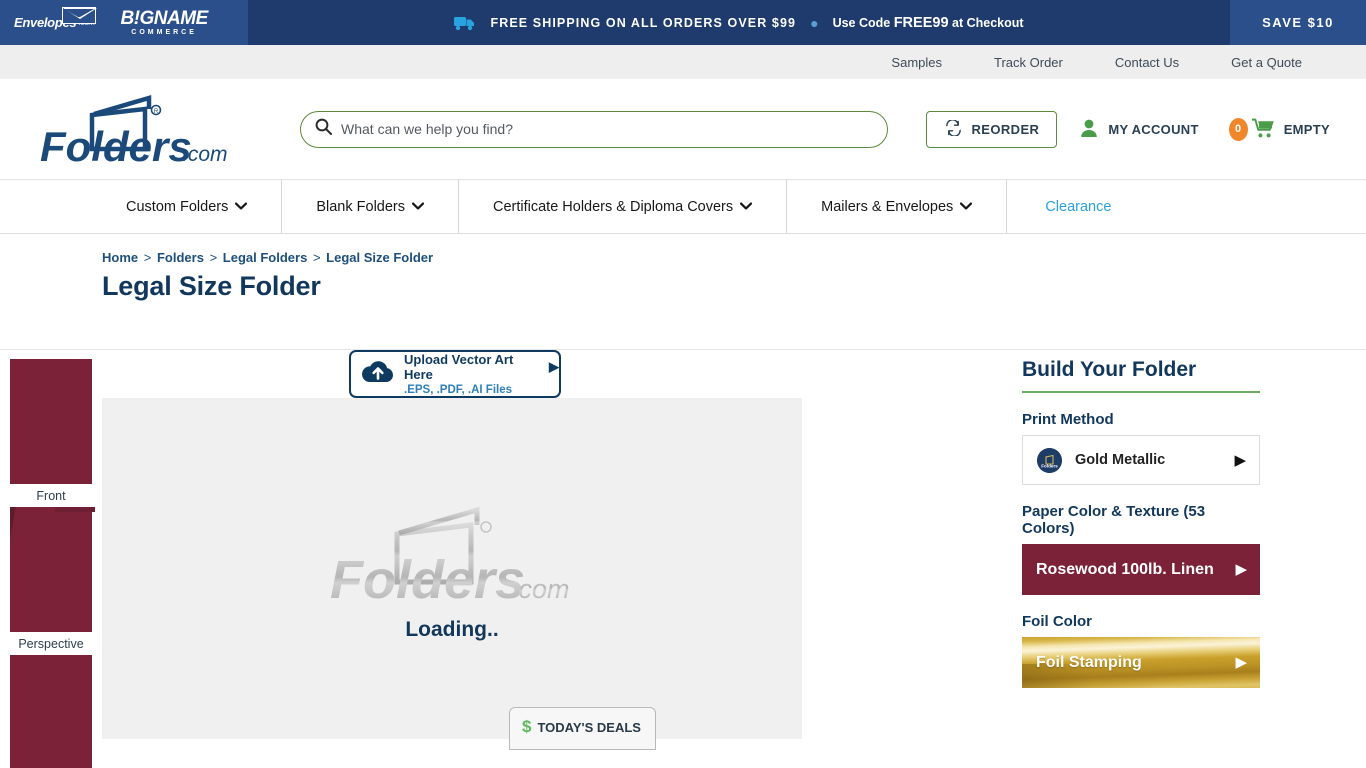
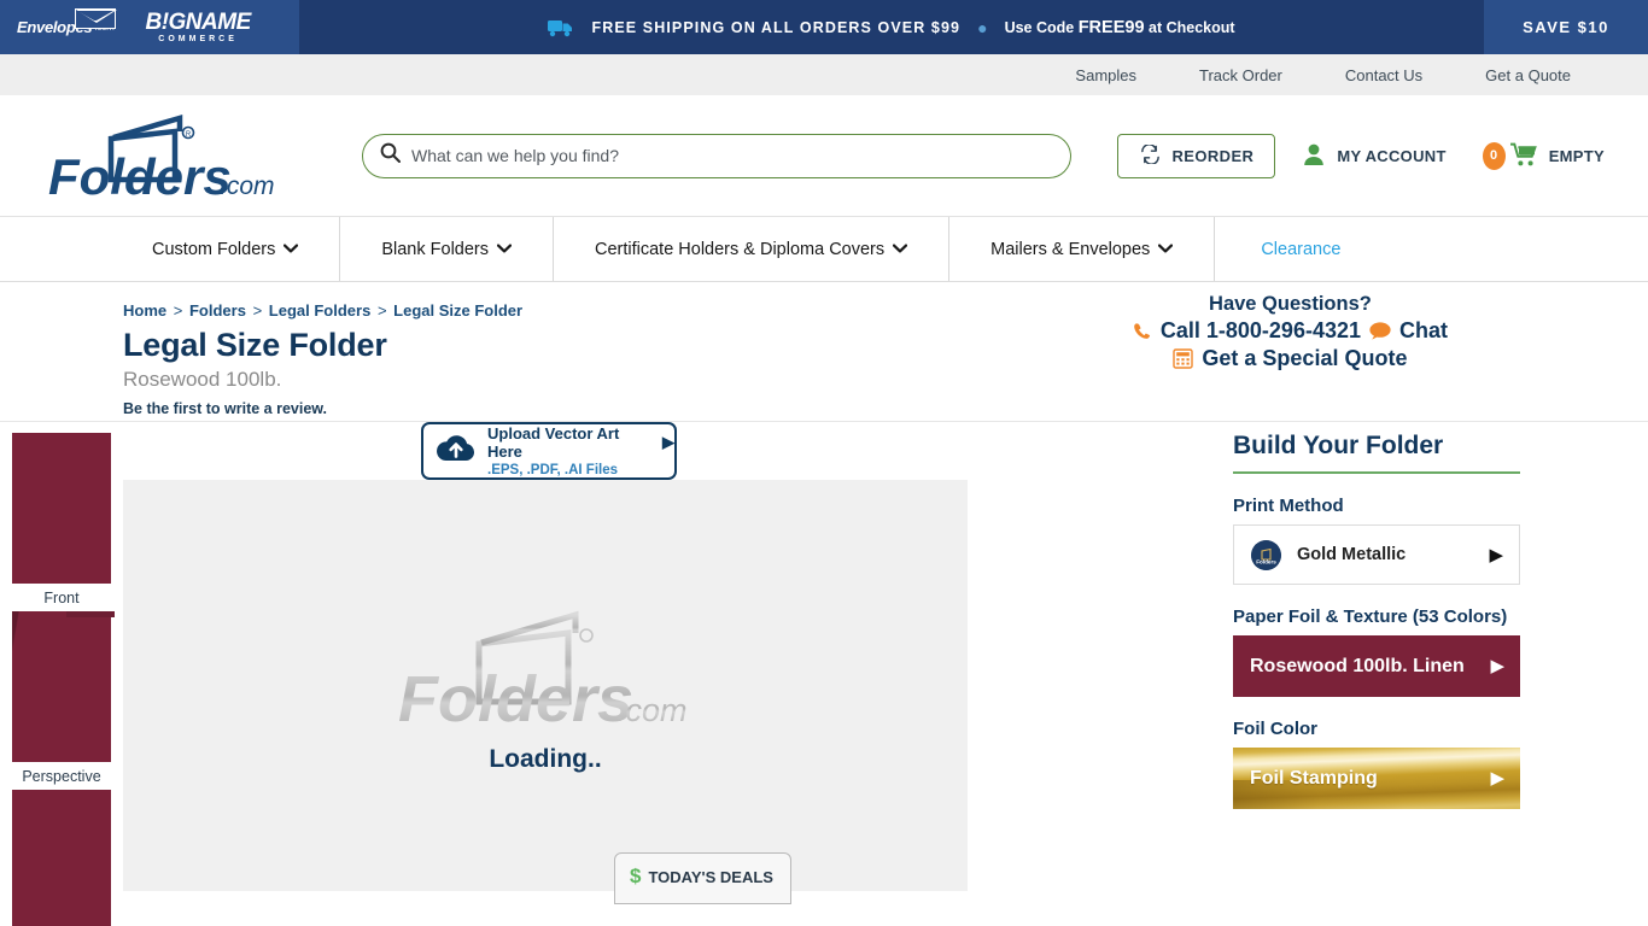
  Envelop
  B!GNAME
  FREE SHIPPING ON ALL ORDERS OVER $99
  ●
  Use Code FREE99 at Checkout
  SAVE $10
  Samples
  Track Order
  Contact Us
  Get a Quote
  Folders
  .com
  What can we help you find?
  REORDER
  MY ACCOUNT
  0
  EMPTY
  Custom Folders
  Blank Folders
  Certificate Holders & Diploma Covers
  Mailers & Envelopes
  Clearance
  Home > Folders > Legal Folders > Legal Size Folder
  Legal Size Folder
+ Rosewood 100lb.
+ Be the first to write a review.
+ Have Questions?
+ Call 1-800-296-4321
+ Chat
+ Get a Special Quote
  Front
  Perspective
  Upload Vector Art Here
  ▶
  .EPS, .PDF, .AI Files
  Folders
  .com
  Loading..
  $
  TODAY'S DEALS
  Build Your Folder
  Print Method
  Gold Metallic
  ▶
- Paper Color & Texture (53 Colors)
+ Paper Foil & Texture (53 Colors)
  Rosewood 100lb. Linen
  ▶
  Foil Color
  Foil Stamping
  ▶
